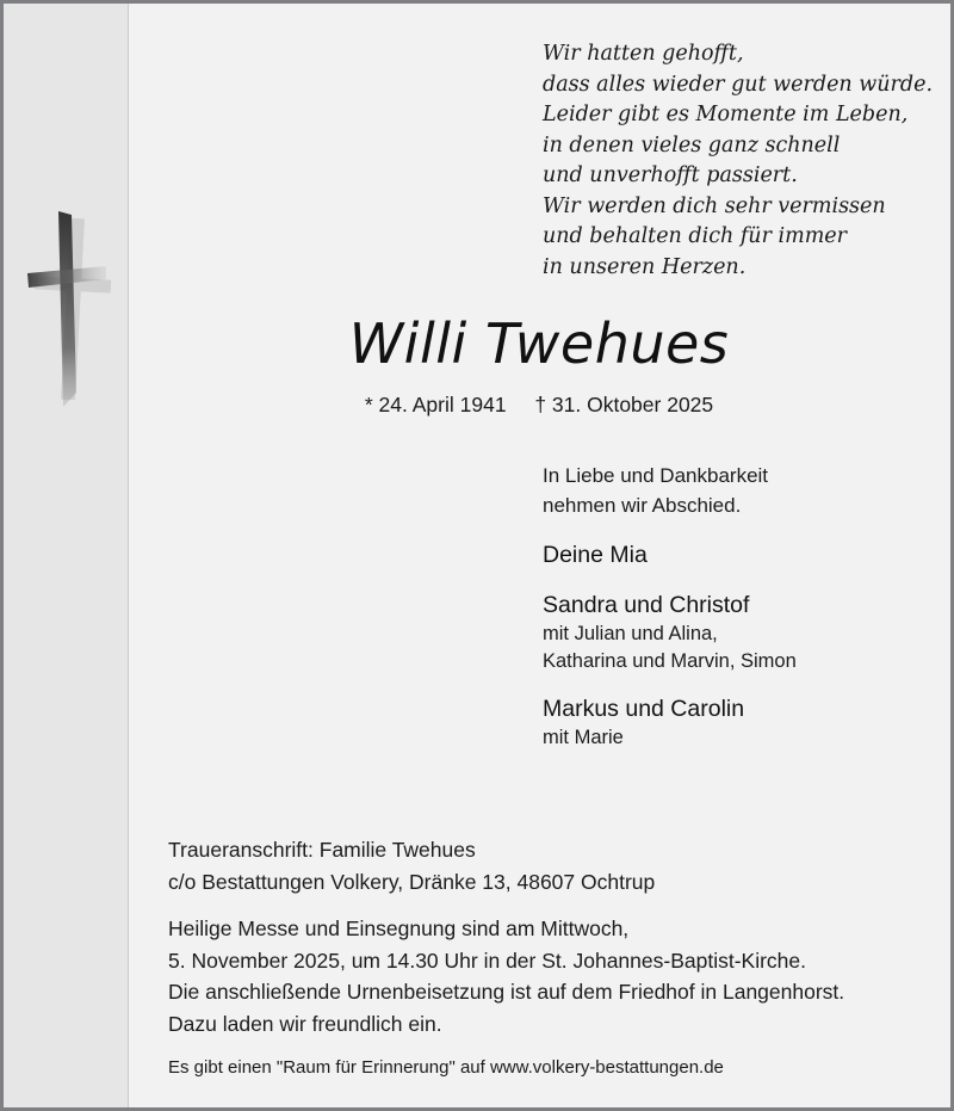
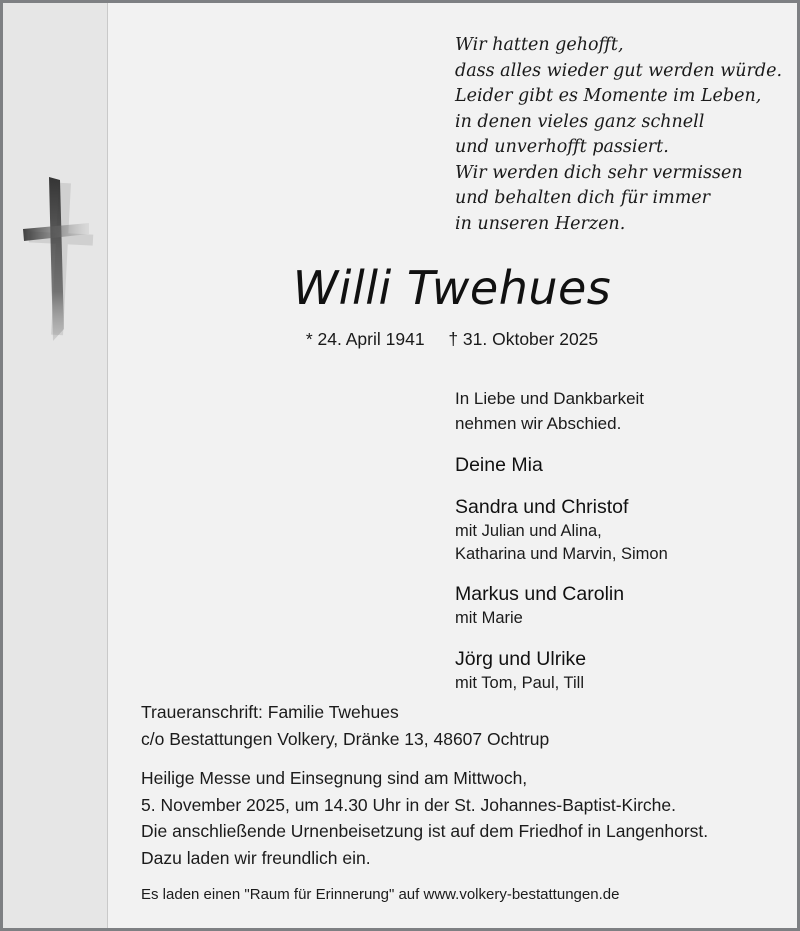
  Wir hatten gehofft,
  dass alles wieder gut werden würde.
  Leider gibt es Momente im Leben,
  in denen vieles ganz schnell
  und unverhofft passiert.
  Wir werden dich sehr vermissen
  und behalten dich für immer
  in unseren Herzen.
  Willi Twehues
  * 24. April 1941 † 31. Oktober 2025
  In Liebe und Dankbarkeit
  nehmen wir Abschied.
  Deine Mia
  Sandra und Christof
  mit Julian und Alina,
  Katharina und Marvin, Simon
  Markus und Carolin
  mit Marie
+ Jörg und Ulrike
+ mit Tom, Paul, Till
  Traueranschrift: Familie Twehues
  c/o Bestattungen Volkery, Dränke 13, 48607 Ochtrup
  Heilige Messe und Einsegnung sind am Mittwoch,
  5. November 2025, um 14.30 Uhr in der St. Johannes-Baptist-Kirche.
  Die anschließende Urnenbeisetzung ist auf dem Friedhof in Langenhorst.
  Dazu laden wir freundlich ein.
- Es gibt einen "Raum für Erinnerung" auf www.volkery-bestattungen.de
+ Es laden einen "Raum für Erinnerung" auf www.volkery-bestattungen.de
